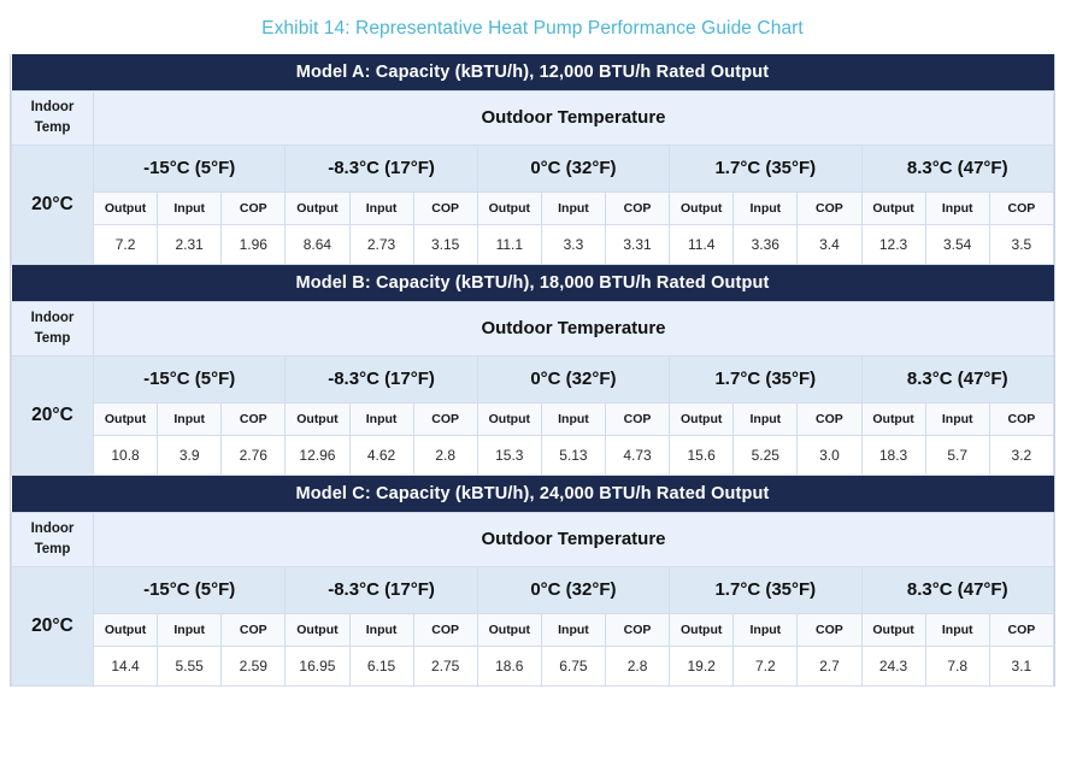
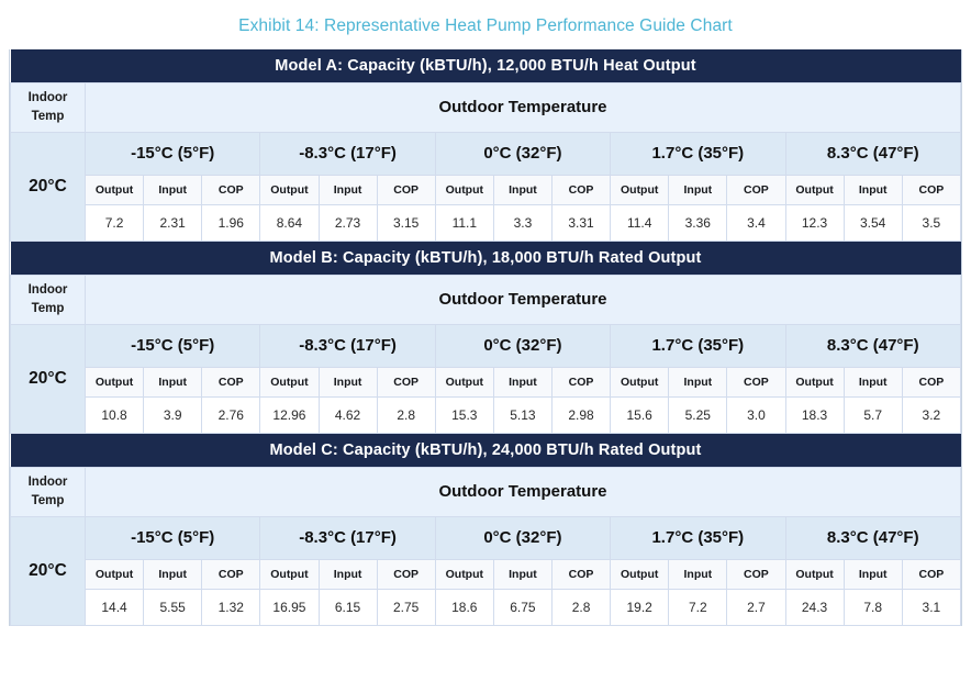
  Exhibit 14: Representative Heat Pump Performance Guide Chart
- Model A: Capacity (kBTU/h), 12,000 BTU/h Rated Output
+ Model A: Capacity (kBTU/h), 12,000 BTU/h Heat Output
  Indoor Temp	Outdoor Temperature
  20°C	-15°C (5°F)	-8.3°C (17°F)	0°C (32°F)	1.7°C (35°F)	8.3°C (47°F)
  Output	Input	COP	Output	Input	COP	Output	Input	COP	Output	Input	COP	Output	Input	COP
  7.2	2.31	1.96	8.64	2.73	3.15	11.1	3.3	3.31	11.4	3.36	3.4	12.3	3.54	3.5
  Model B: Capacity (kBTU/h), 18,000 BTU/h Rated Output
  Indoor Temp	Outdoor Temperature
  20°C	-15°C (5°F)	-8.3°C (17°F)	0°C (32°F)	1.7°C (35°F)	8.3°C (47°F)
  Output	Input	COP	Output	Input	COP	Output	Input	COP	Output	Input	COP	Output	Input	COP
- 10.8	3.9	2.76	12.96	4.62	2.8	15.3	5.13	4.73	15.6	5.25	3.0	18.3	5.7	3.2
+ 10.8	3.9	2.76	12.96	4.62	2.8	15.3	5.13	2.98	15.6	5.25	3.0	18.3	5.7	3.2
  Model C: Capacity (kBTU/h), 24,000 BTU/h Rated Output
  Indoor Temp	Outdoor Temperature
  20°C	-15°C (5°F)	-8.3°C (17°F)	0°C (32°F)	1.7°C (35°F)	8.3°C (47°F)
  Output	Input	COP	Output	Input	COP	Output	Input	COP	Output	Input	COP	Output	Input	COP
- 14.4	5.55	2.59	16.95	6.15	2.75	18.6	6.75	2.8	19.2	7.2	2.7	24.3	7.8	3.1
+ 14.4	5.55	1.32	16.95	6.15	2.75	18.6	6.75	2.8	19.2	7.2	2.7	24.3	7.8	3.1
